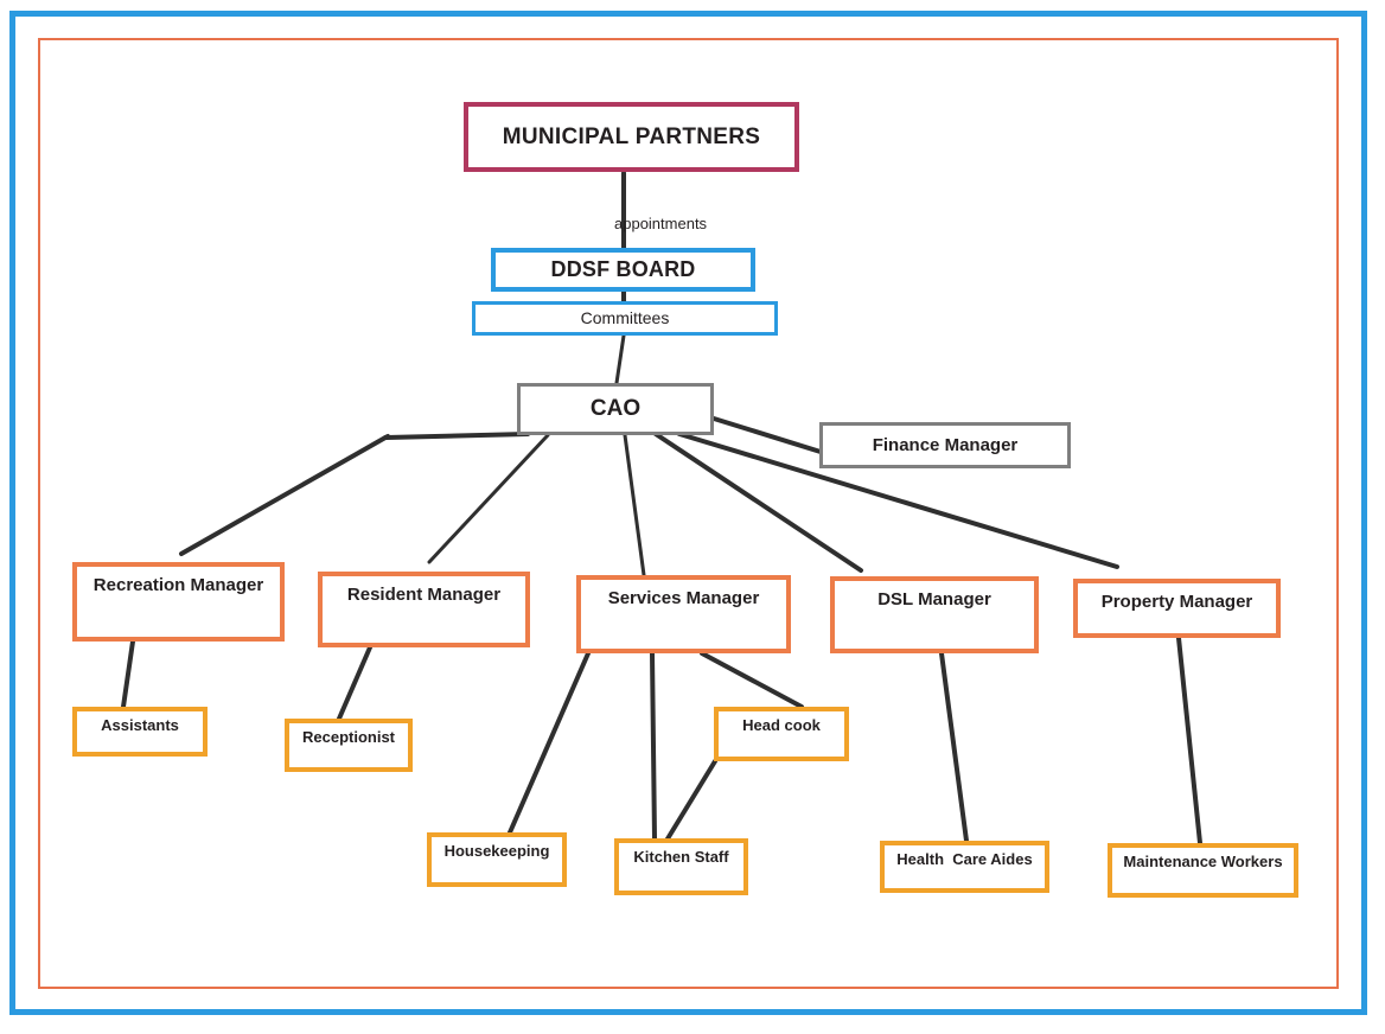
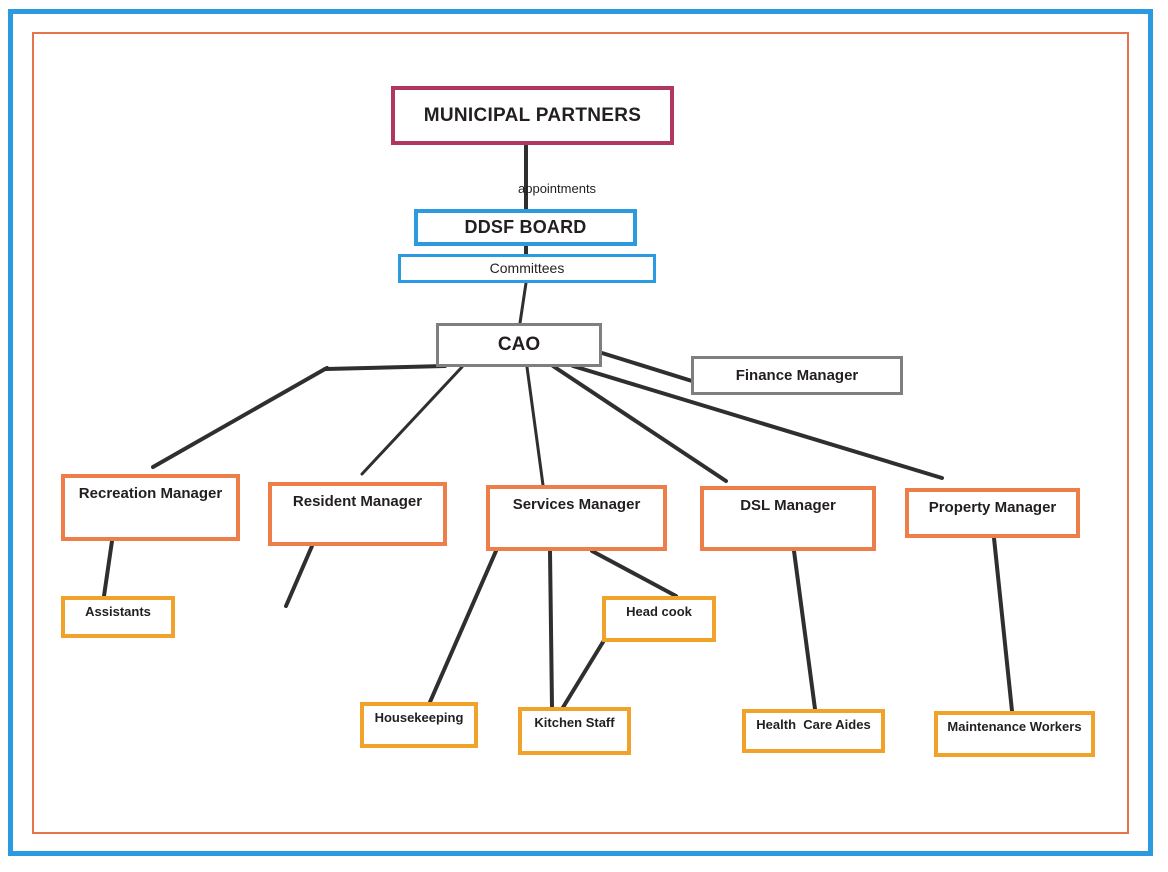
  MUNICIPAL PARTNERS
  appointments
  DDSF BOARD
  Committees
  CAO
  Finance Manager
  Recreation Manager
  Resident Manager
  Services Manager
  DSL Manager
  Property Manager
  Assistants
- Receptionist
  Head cook
  Housekeeping
  Kitchen Staff
  Health Care Aides
  Maintenance Workers
